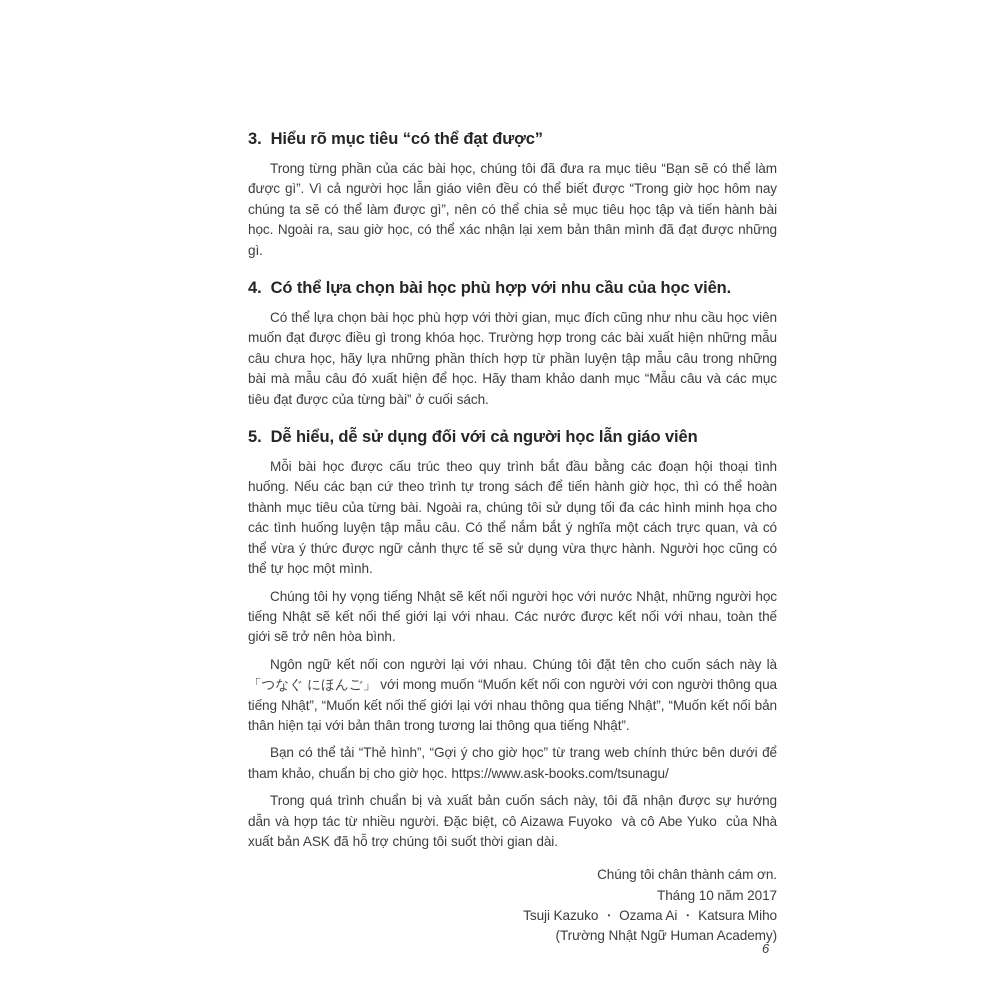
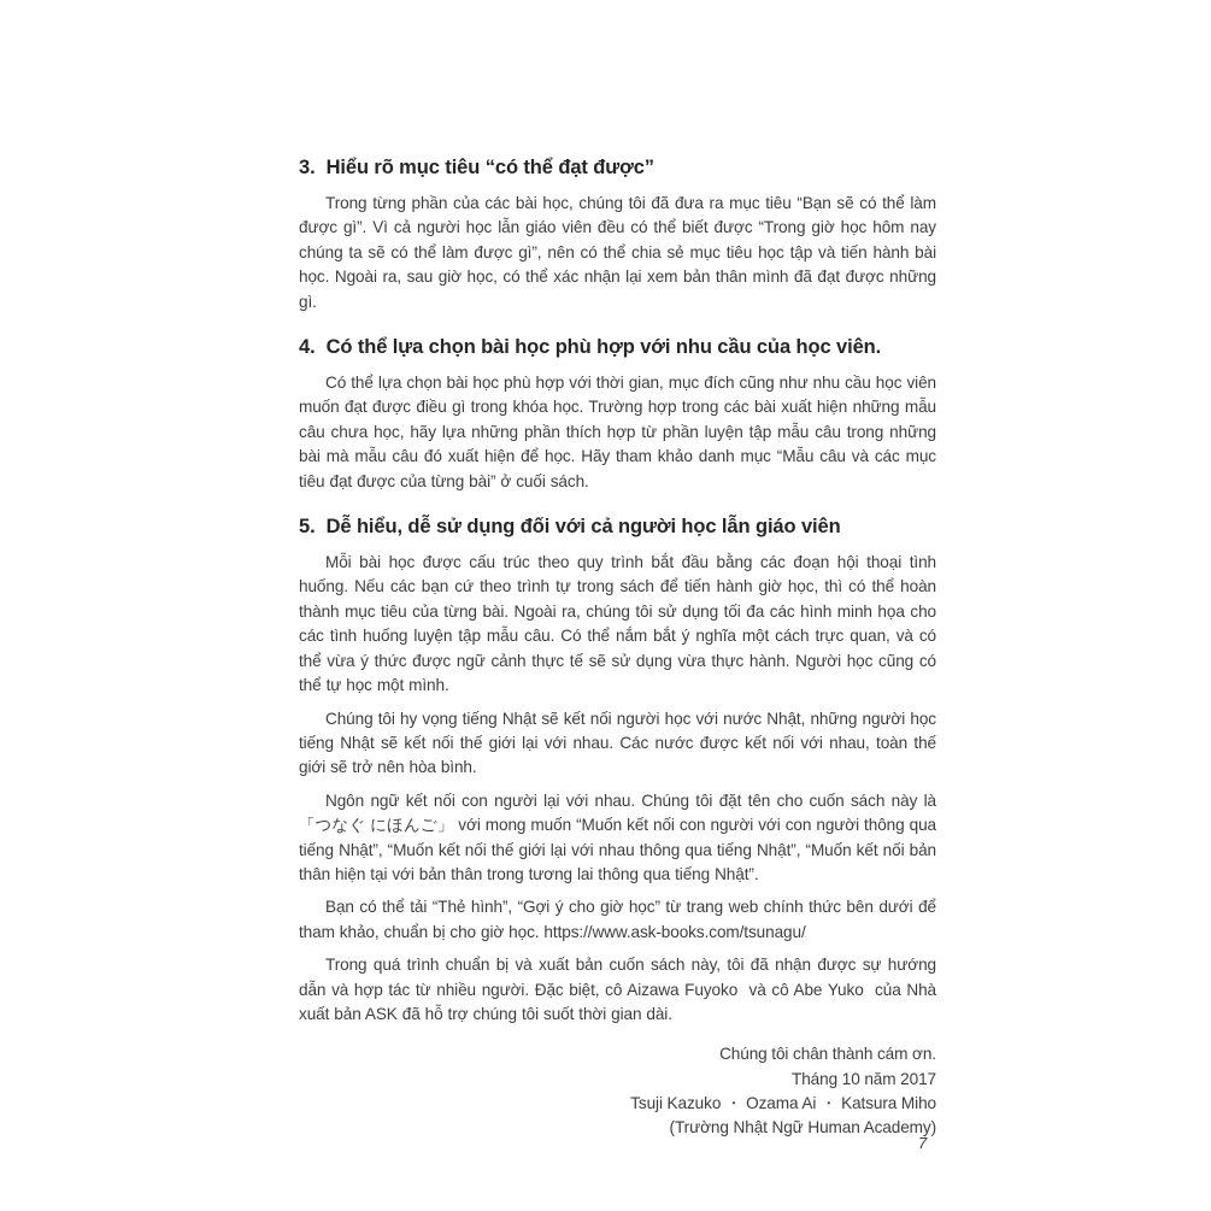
  3.
  Hiểu rõ mục tiêu “có thể đạt được”
  Trong từng phần của các bài học, chúng tôi đã đưa ra mục tiêu “Bạn sẽ có thể làm được gì”. Vì cả người học lẫn giáo viên đều có thể biết được “Trong giờ học hôm nay chúng ta sẽ có thể làm được gì”, nên có thể chia sẻ mục tiêu học tập và tiến hành bài học. Ngoài ra, sau giờ học, có thể xác nhận lại xem bản thân mình đã đạt được những gì.
  4.
  Có thể lựa chọn bài học phù hợp với nhu cầu của học viên.
  Có thể lựa chọn bài học phù hợp với thời gian, mục đích cũng như nhu cầu học viên muốn đạt được điều gì trong khóa học. Trường hợp trong các bài xuất hiện những mẫu câu chưa học, hãy lựa những phần thích hợp từ phần luyện tập mẫu câu trong những bài mà mẫu câu đó xuất hiện để học. Hãy tham khảo danh mục “Mẫu câu và các mục tiêu đạt được của từng bài” ở cuối sách.
  5.
  Dễ hiểu, dễ sử dụng đối với cả người học lẫn giáo viên
  Mỗi bài học được cấu trúc theo quy trình bắt đầu bằng các đoạn hội thoại tình huống. Nếu các bạn cứ theo trình tự trong sách để tiến hành giờ học, thì có thể hoàn thành mục tiêu của từng bài. Ngoài ra, chúng tôi sử dụng tối đa các hình minh họa cho các tình huống luyện tập mẫu câu. Có thể nắm bắt ý nghĩa một cách trực quan, và có thể vừa ý thức được ngữ cảnh thực tế sẽ sử dụng vừa thực hành. Người học cũng có thể tự học một mình.
  Chúng tôi hy vọng tiếng Nhật sẽ kết nối người học với nước Nhật, những người học tiếng Nhật sẽ kết nối thế giới lại với nhau. Các nước được kết nối với nhau, toàn thế giới sẽ trở nên hòa bình.
  Ngôn ngữ kết nối con người lại với nhau. Chúng tôi đặt tên cho cuốn sách này là 「つなぐ にほんご」 với mong muốn “Muốn kết nối con người với con người thông qua tiếng Nhật”, “Muốn kết nối thế giới lại với nhau thông qua tiếng Nhật”, “Muốn kết nối bản thân hiện tại với bản thân trong tương lai thông qua tiếng Nhật”.
  Bạn có thể tải “Thẻ hình”, “Gợi ý cho giờ học” từ trang web chính thức bên dưới để tham khảo, chuẩn bị cho giờ học. https://www.ask-books.com/tsunagu/
  Trong quá trình chuẩn bị và xuất bản cuốn sách này, tôi đã nhận được sự hướng dẫn và hợp tác từ nhiều người. Đặc biệt, cô Aizawa Fuyoko và cô Abe Yuko của Nhà xuất bản ASK đã hỗ trợ chúng tôi suốt thời gian dài.
  Chúng tôi chân thành cám ơn.
  Tháng 10 năm 2017
  Tsuji Kazuko ・ Ozama Ai ・ Katsura Miho
  (Trường Nhật Ngữ Human Academy)
- 6
+ 7
